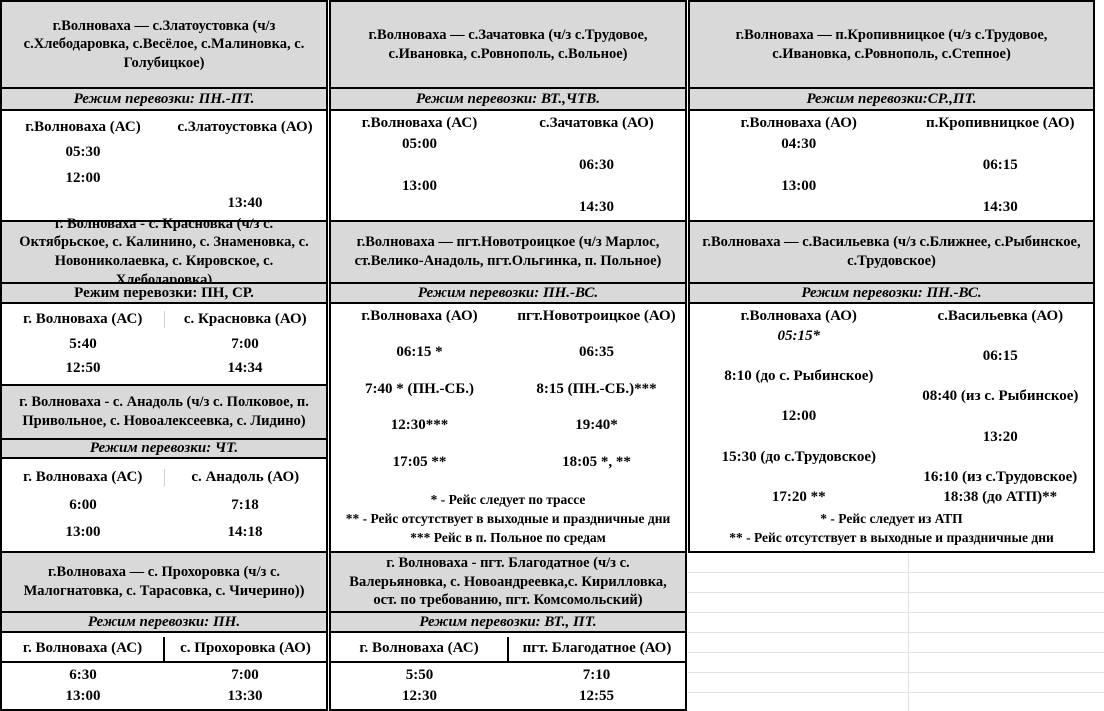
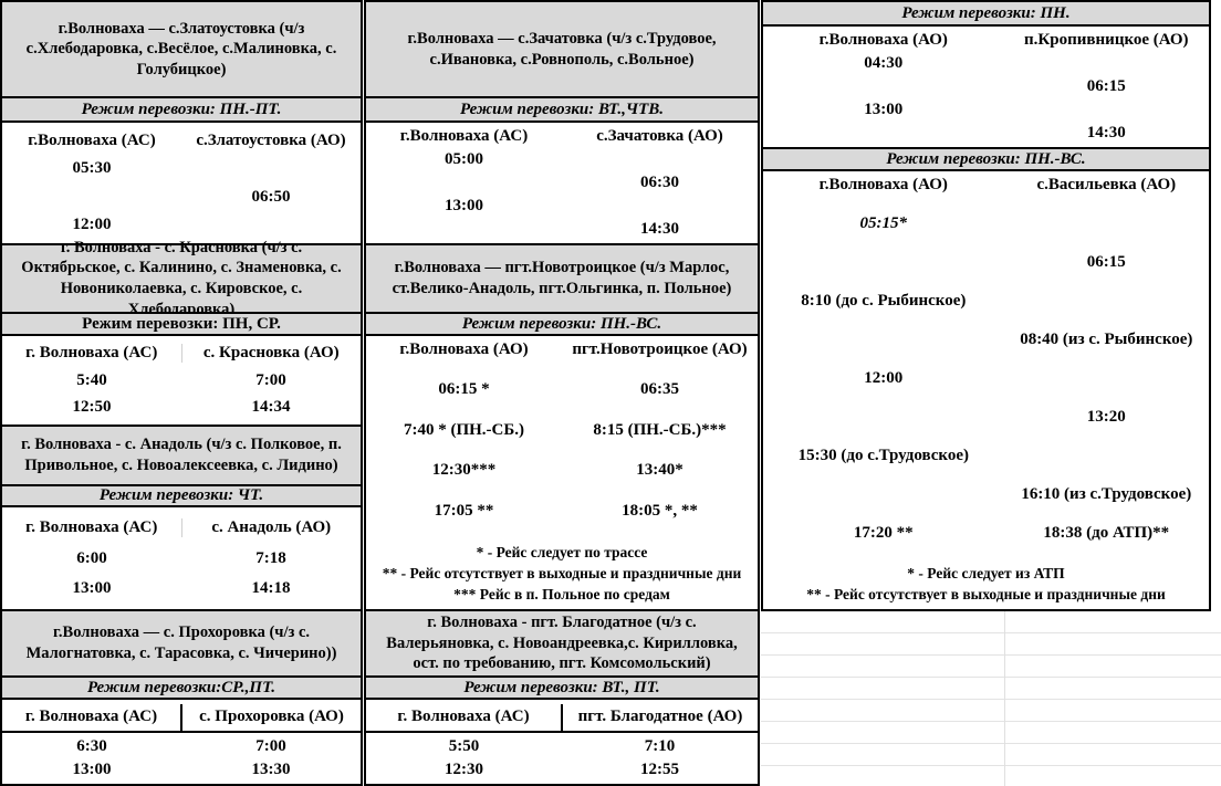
  г.Волноваха — с.Златоустовка (ч/з с.Хлебодаровка, с.Весёлое, с.Малиновка, с. Голубицкое)
  Режим перевозки: ПН.-ПТ.
  г.Волноваха (АС)
  с.Златоустовка (АО)
  05:30
+ 06:50
  12:00
- 13:40
  г. Волноваха - с. Красновка (ч/з с. Октябрьское, с. Калинино, с. Знаменовка, с. Новониколаевка, с. Кировское, с. Хлебодаровка)
  Режим перевозки: ПН, СР.
  г. Волноваха (АС)
  с. Красновка (АО)
  5:40
  7:00
  12:50
  14:34
  г. Волноваха - с. Анадоль (ч/з с. Полковое, п. Привольное, с. Новоалексеевка, с. Лидино)
  Режим перевозки: ЧТ.
  г. Волноваха (АС)
  с. Анадоль (АО)
  6:00
  7:18
  13:00
  14:18
  г.Волноваха — с. Прохоровка (ч/з с. Малогнатовка, с. Тарасовка, с. Чичерино))
- Режим перевозки: ПН.
+ Режим перевозки:СР.,ПТ.
  г. Волноваха (АС)
  с. Прохоровка (АО)
  6:30
  7:00
  13:00
  13:30
  г.Волноваха — с.Зачатовка (ч/з с.Трудовое, с.Ивановка, с.Ровнополь, с.Вольное)
  Режим перевозки: ВТ.,ЧТВ.
  г.Волноваха (АС)
  с.Зачатовка (АО)
  05:00
  06:30
  13:00
  14:30
  г.Волноваха — пгт.Новотроицкое (ч/з Марлос, ст.Велико-Анадоль, пгт.Ольгинка, п. Польное)
  Режим перевозки: ПН.-ВС.
  г.Волноваха (АО)
  пгт.Новотроицкое (АО)
  06:15 *
  06:35
  7:40 * (ПН.-СБ.)
  8:15 (ПН.-СБ.)***
  12:30***
- 19:40*
+ 13:40*
  17:05 **
  18:05 *, **
  * - Рейс следует по трассе
  ** - Рейс отсутствует в выходные и праздничные дни
  *** Рейс в п. Польное по средам
  г. Волноваха - пгт. Благодатное (ч/з с. Валерьяновка, с. Новоандреевка,с. Кирилловка, ост. по требованию, пгт. Комсомольский)
  Режим перевозки: ВТ., ПТ.
  г. Волноваха (АС)
  пгт. Благодатное (АО)
  5:50
  7:10
  12:30
  12:55
- г.Волноваха — п.Кропивницкое (ч/з с.Трудовое, с.Ивановка, с.Ровнополь, с.Степное)
- Режим перевозки:СР.,ПТ.
+ Режим перевозки: ПН.
  г.Волноваха (АО)
  п.Кропивницкое (АО)
  04:30
  06:15
  13:00
  14:30
- г.Волноваха — с.Васильевка (ч/з с.Ближнее, с.Рыбинское, с.Трудовское)
  Режим перевозки: ПН.-ВС.
  г.Волноваха (АО)
  с.Васильевка (АО)
  05:15*
  06:15
  8:10 (до с. Рыбинское)
  08:40 (из с. Рыбинское)
  12:00
  13:20
  15:30 (до с.Трудовское)
  16:10 (из с.Трудовское)
  17:20 **
  18:38 (до АТП)**
  * - Рейс следует из АТП
  ** - Рейс отсутствует в выходные и праздничные дни
